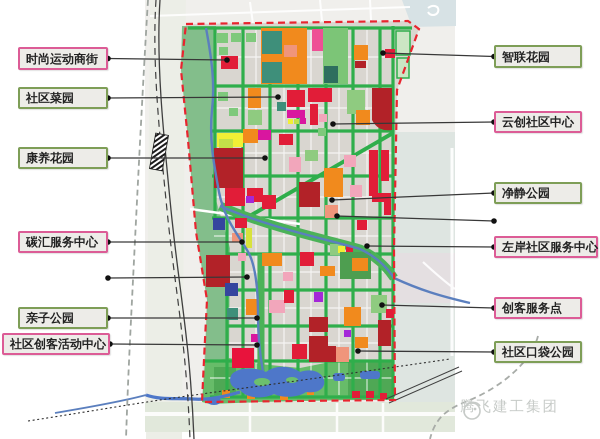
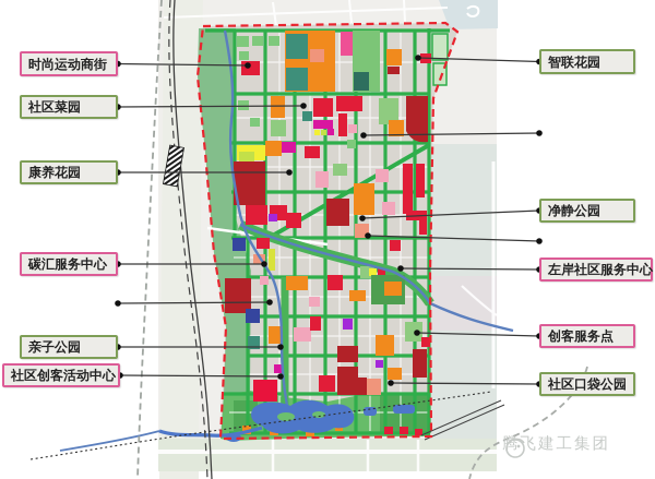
  时尚运动商街
  社区菜园
  康养花园
  碳汇服务中心
  亲子公园
  社区创客活动中心
  智联花园
- 云创社区中心
  净静公园
  左岸社区服务中心
  创客服务点
  社区口袋公园
  腾飞建工集团
